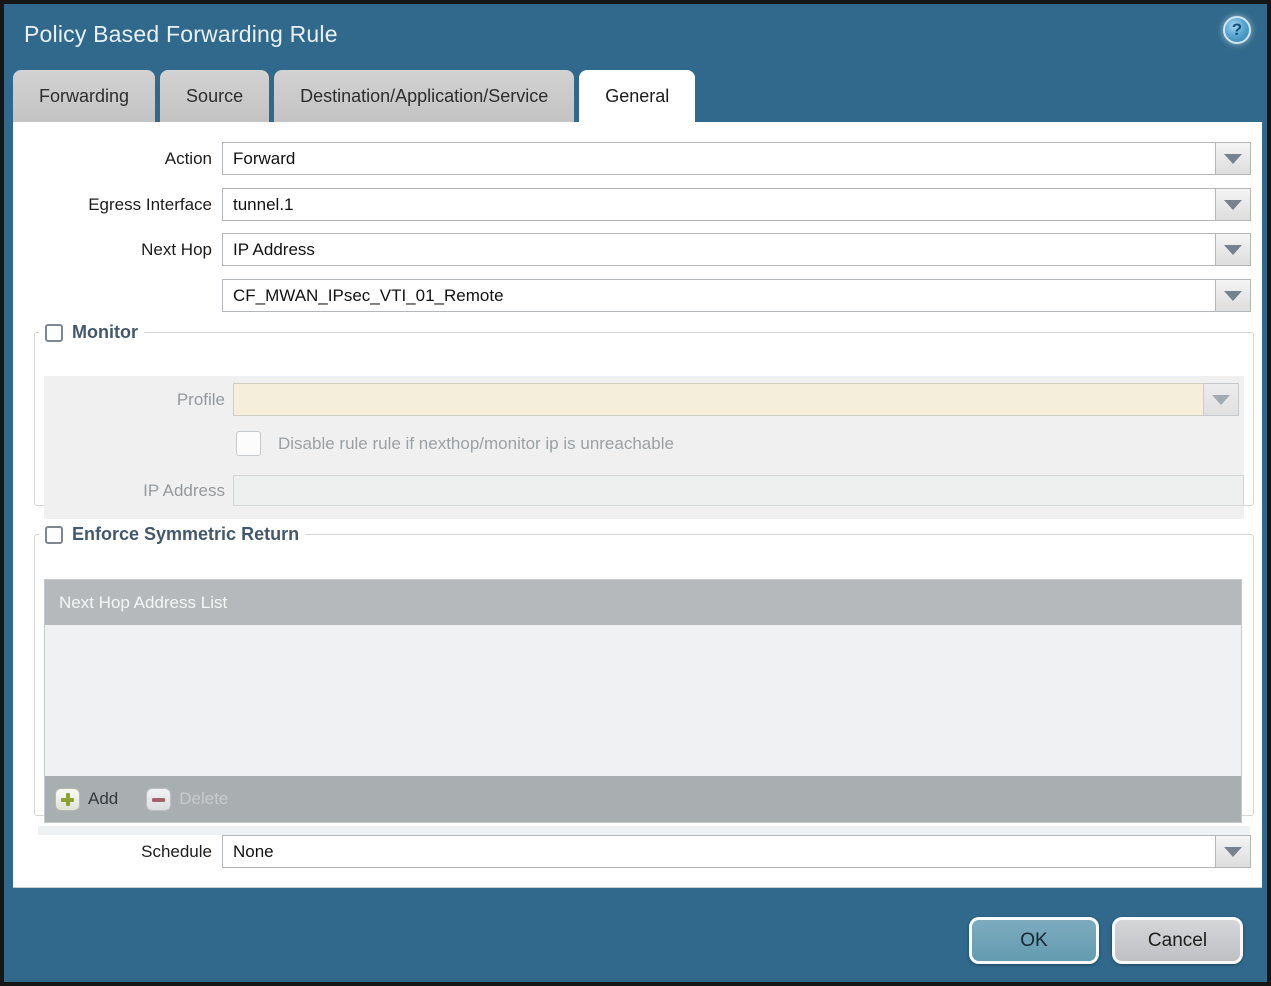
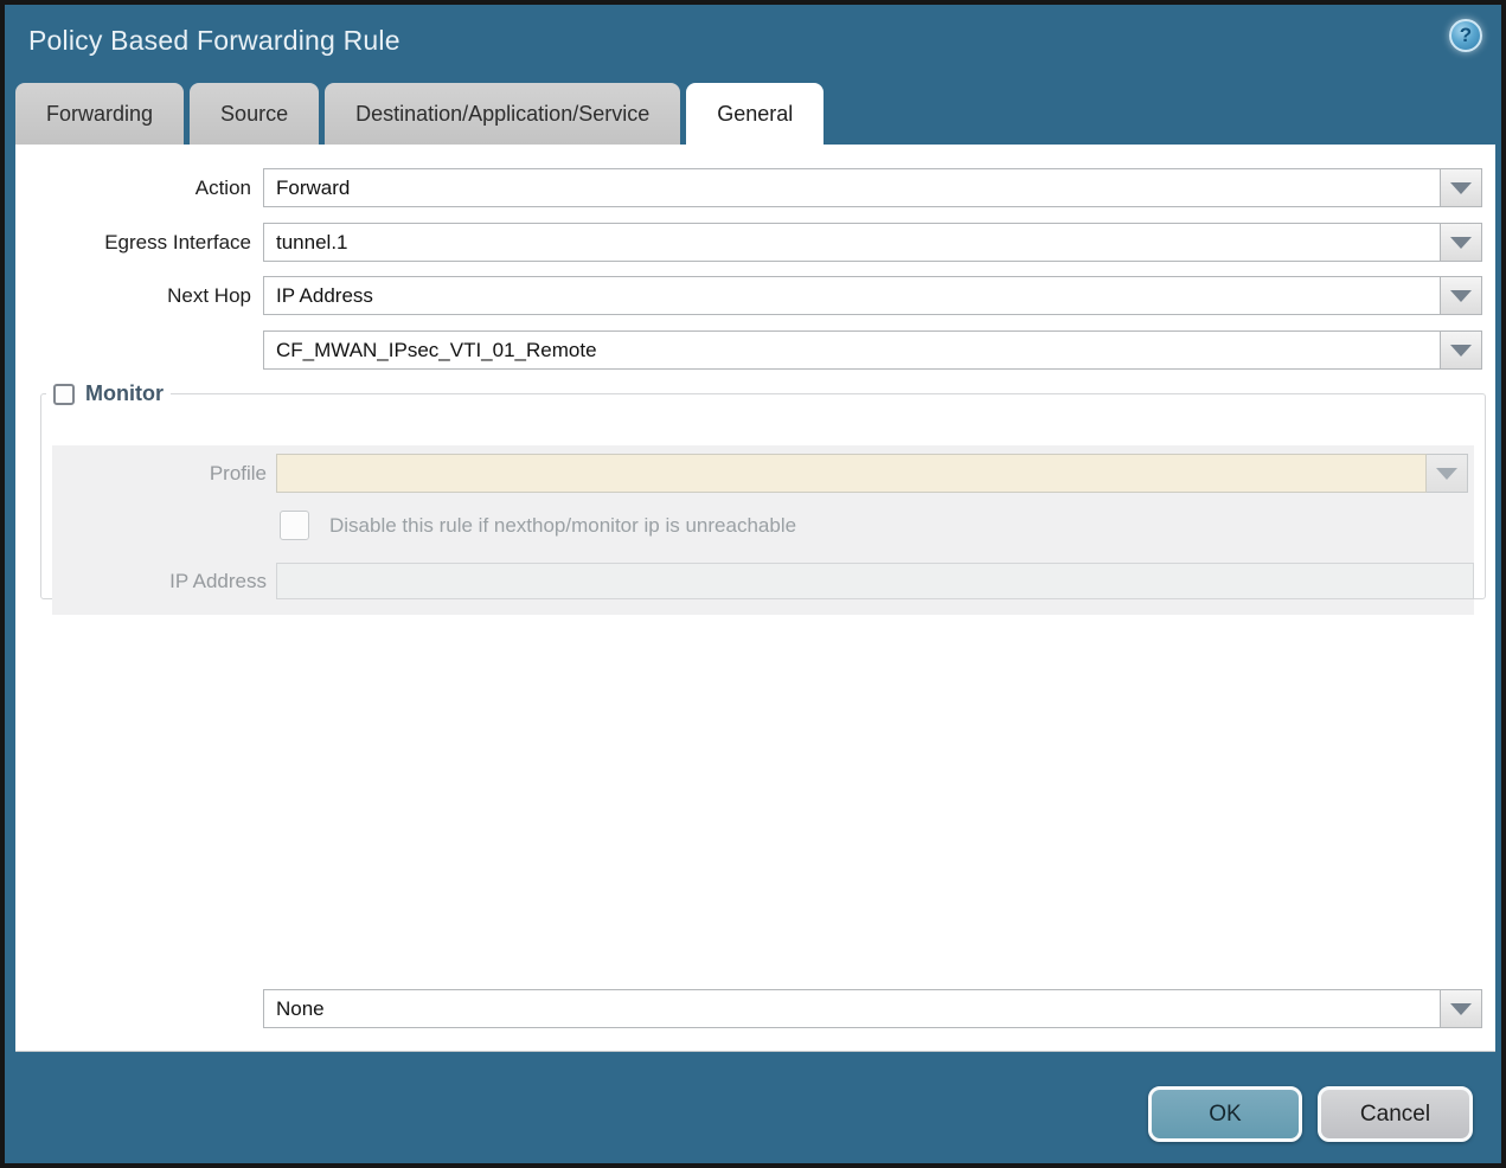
  Policy Based Forwarding Rule
  ?
  Forwarding
  Source
  Destination/Application/Service
  General
  Action
  Forward
  Egress Interface
  tunnel.1
  Next Hop
  IP Address
  CF_MWAN_IPsec_VTI_01_Remote
  Monitor
  Profile
- Disable rule rule if nexthop/monitor ip is unreachable
+ Disable this rule if nexthop/monitor ip is unreachable
  IP Address
- Enforce Symmetric Return
- Next Hop Address List
- Add
- Delete
- Schedule
  None
  OK
  Cancel
